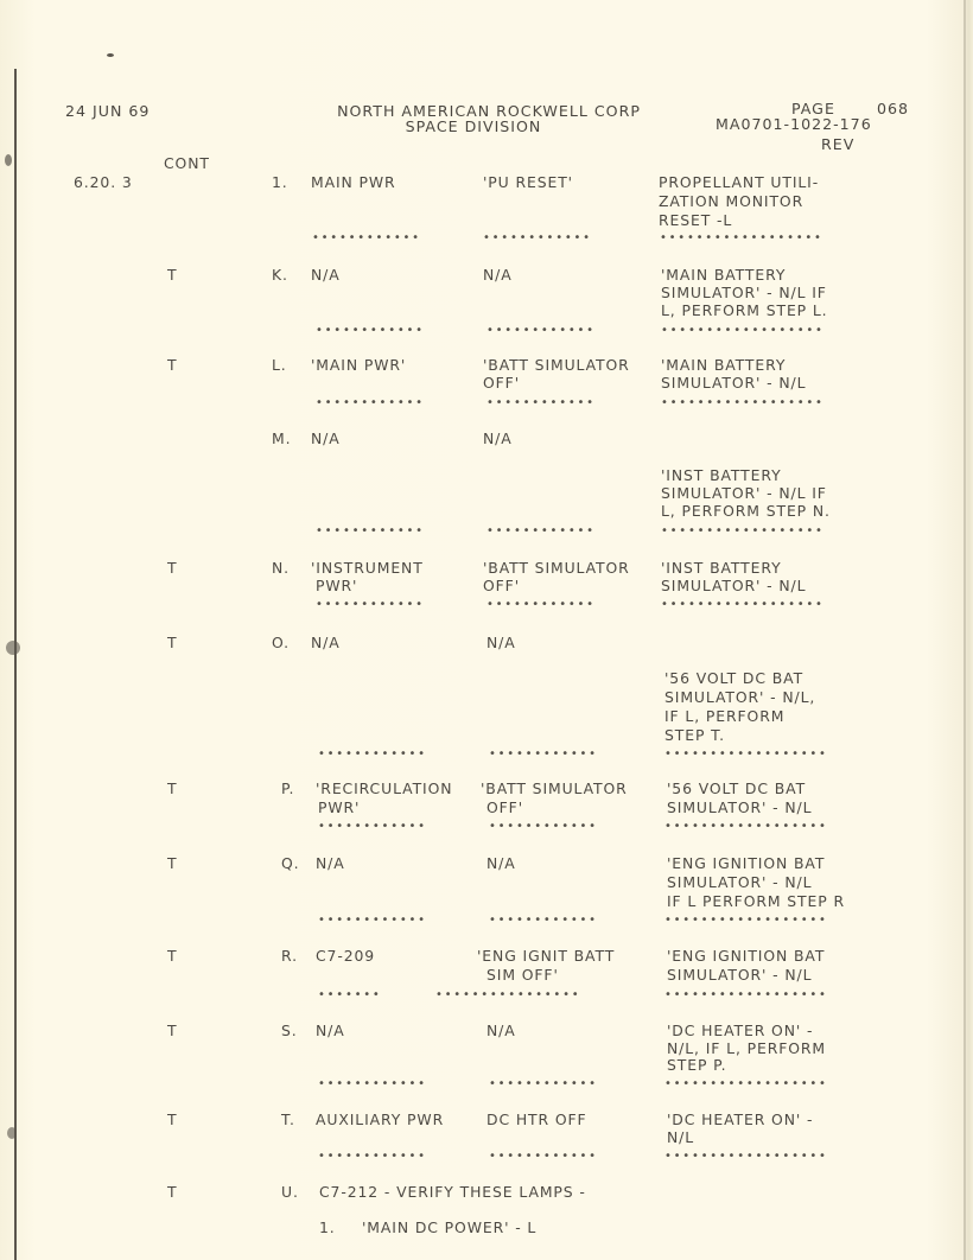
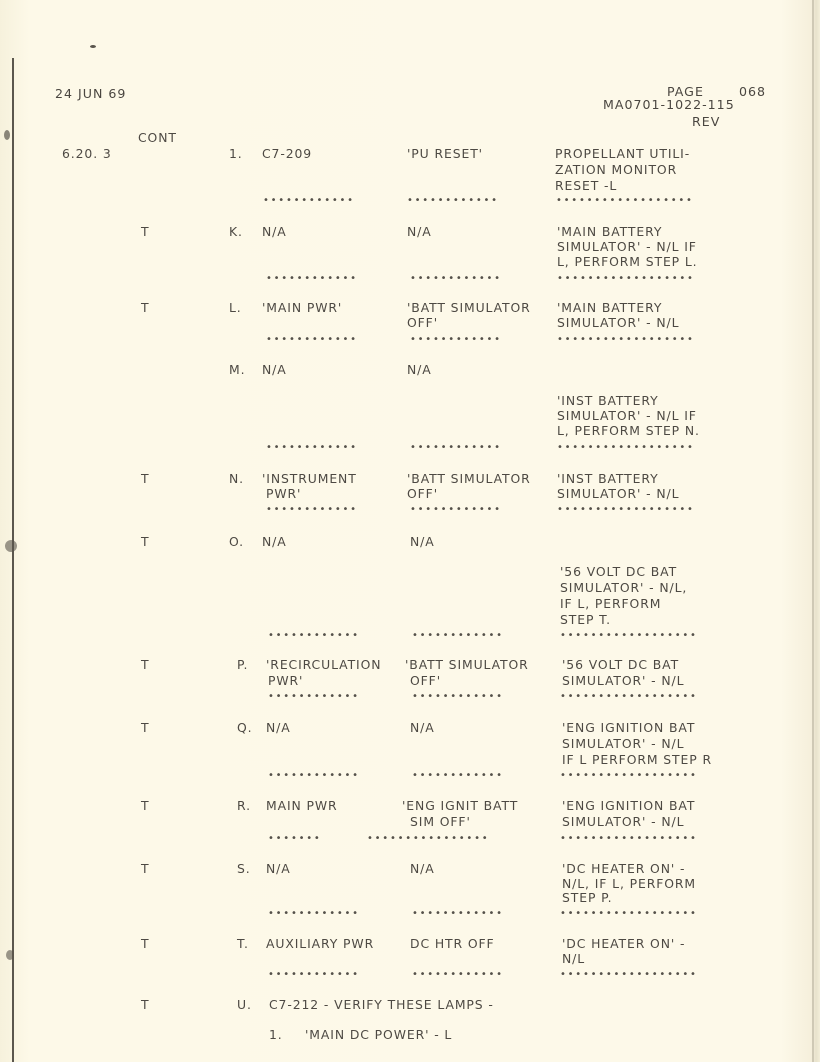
  24 JUN 69
- NORTH AMERICAN ROCKWELL CORP
- SPACE DIVISION
  PAGE
  068
- MA0701-1022-176
+ MA0701-1022-115
  REV
  CONT
  6.20. 3
  1.
- MAIN PWR
+ C7-209
  'PU RESET'
  PROPELLANT UTILI-
  ZATION MONITOR
  RESET -L
  ••••••••••••
  ••••••••••••
  ••••••••••••••••••
  T
  K.
  N/A
  N/A
  'MAIN BATTERY
  SIMULATOR' - N/L IF
  L, PERFORM STEP L.
  ••••••••••••
  ••••••••••••
  ••••••••••••••••••
  T
  L.
  'MAIN PWR'
  'BATT SIMULATOR
  OFF'
  'MAIN BATTERY
  SIMULATOR' - N/L
  ••••••••••••
  ••••••••••••
  ••••••••••••••••••
  M.
  N/A
  N/A
  'INST BATTERY
  SIMULATOR' - N/L IF
  L, PERFORM STEP N.
  ••••••••••••
  ••••••••••••
  ••••••••••••••••••
  T
  N.
  'INSTRUMENT
  PWR'
  'BATT SIMULATOR
  OFF'
  'INST BATTERY
  SIMULATOR' - N/L
  ••••••••••••
  ••••••••••••
  ••••••••••••••••••
  T
  O.
  N/A
  N/A
  '56 VOLT DC BAT
  SIMULATOR' - N/L,
  IF L, PERFORM
  STEP T.
  ••••••••••••
  ••••••••••••
  ••••••••••••••••••
  T
  P.
  'RECIRCULATION
  PWR'
  'BATT SIMULATOR
  OFF'
  '56 VOLT DC BAT
  SIMULATOR' - N/L
  ••••••••••••
  ••••••••••••
  ••••••••••••••••••
  T
  Q.
  N/A
  N/A
  'ENG IGNITION BAT
  SIMULATOR' - N/L
  IF L PERFORM STEP R
  ••••••••••••
  ••••••••••••
  ••••••••••••••••••
  T
  R.
- C7-209
+ MAIN PWR
  'ENG IGNIT BATT
  SIM OFF'
  'ENG IGNITION BAT
  SIMULATOR' - N/L
  •••••••
  ••••••••••••••••
  ••••••••••••••••••
  T
  S.
  N/A
  N/A
  'DC HEATER ON' -
  N/L, IF L, PERFORM
  STEP P.
  ••••••••••••
  ••••••••••••
  ••••••••••••••••••
  T
  T.
  AUXILIARY PWR
  DC HTR OFF
  'DC HEATER ON' -
  N/L
  ••••••••••••
  ••••••••••••
  ••••••••••••••••••
  T
  U.
  C7-212 - VERIFY THESE LAMPS -
  1.
  'MAIN DC POWER' - L
